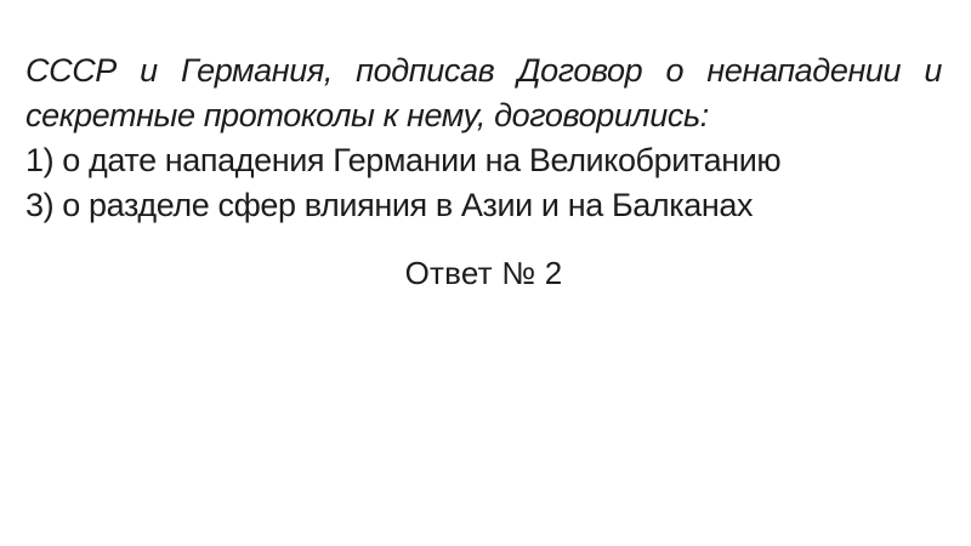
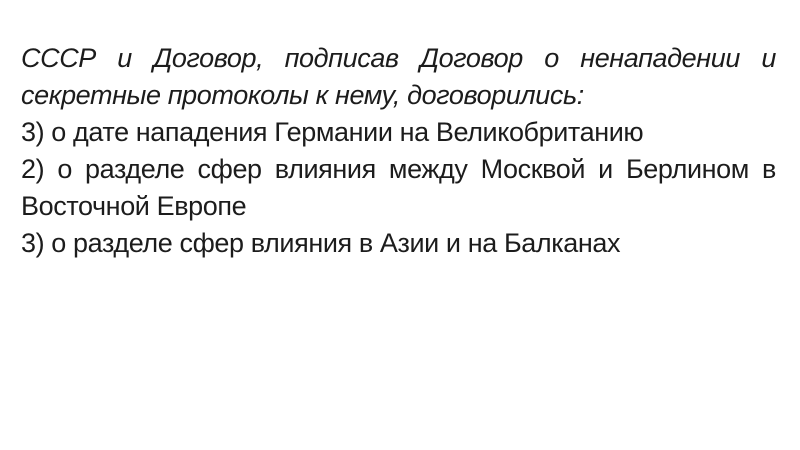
- СССР и Германия, подписав Договор о ненападении и секретные протоколы к нему, договорились:
+ СССР и Договор, подписав Договор о ненападении и секретные протоколы к нему, договорились:
- 1) о дате нападения Германии на Великобританию
+ 3) о дате нападения Германии на Великобританию
+ 2) о разделе сфер влияния между Москвой и Берлином в Восточной Европе
  3) о разделе сфер влияния в Азии и на Балканах
- Ответ № 2
